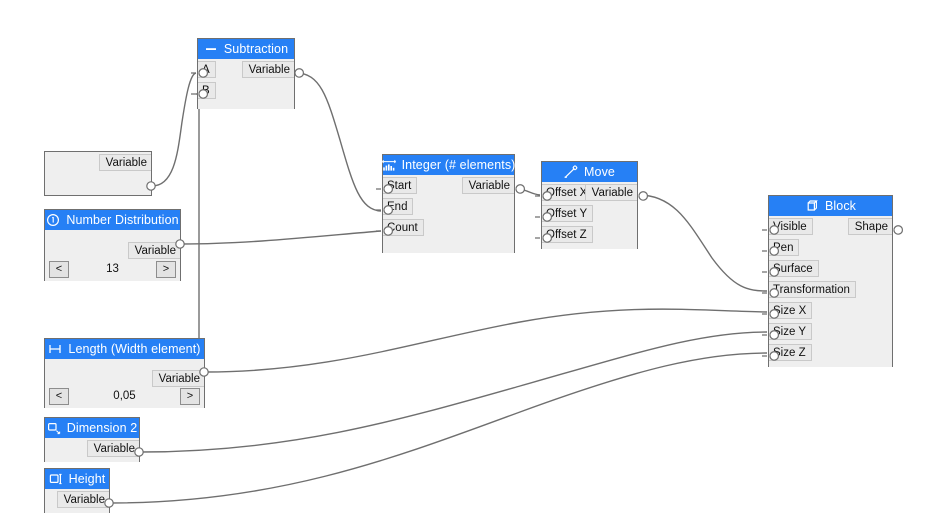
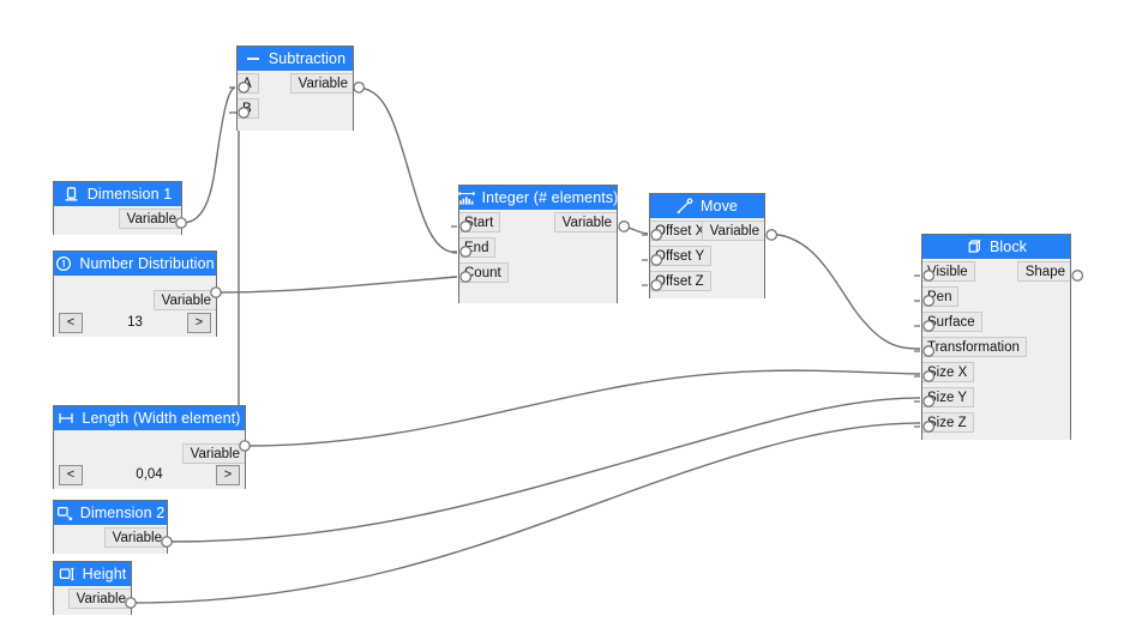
  Subtraction
  Variable
+ Dimension 1
  Variable
  Number Distribution
  Variable
  <
  13
  >
  Integer (# elements)
  tart
  Variable
  ount
  Move
  ffset X
  Variable
  ffset Y
  ffset Z
  Block
  isible
  Shape
  urface
  ransformation
  ize X
  ize Y
  ize Z
  Length (Width element)
  Variable
  <
- 0,05
+ 0,04
  >
  Dimension 2
  Variable
  Height
  Variable
